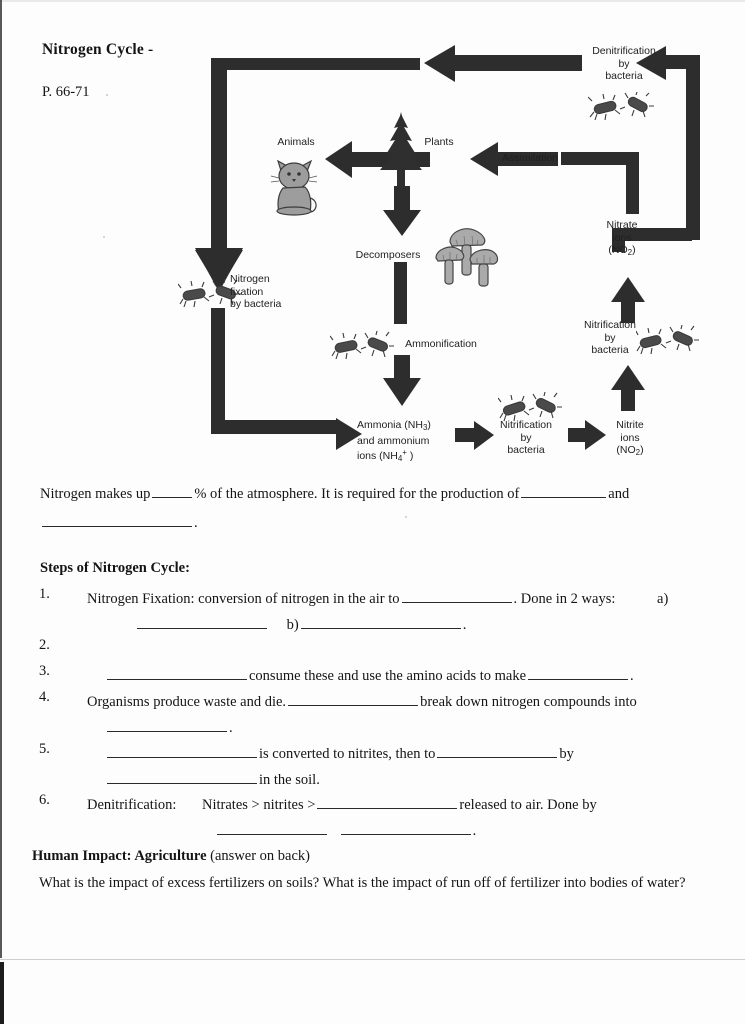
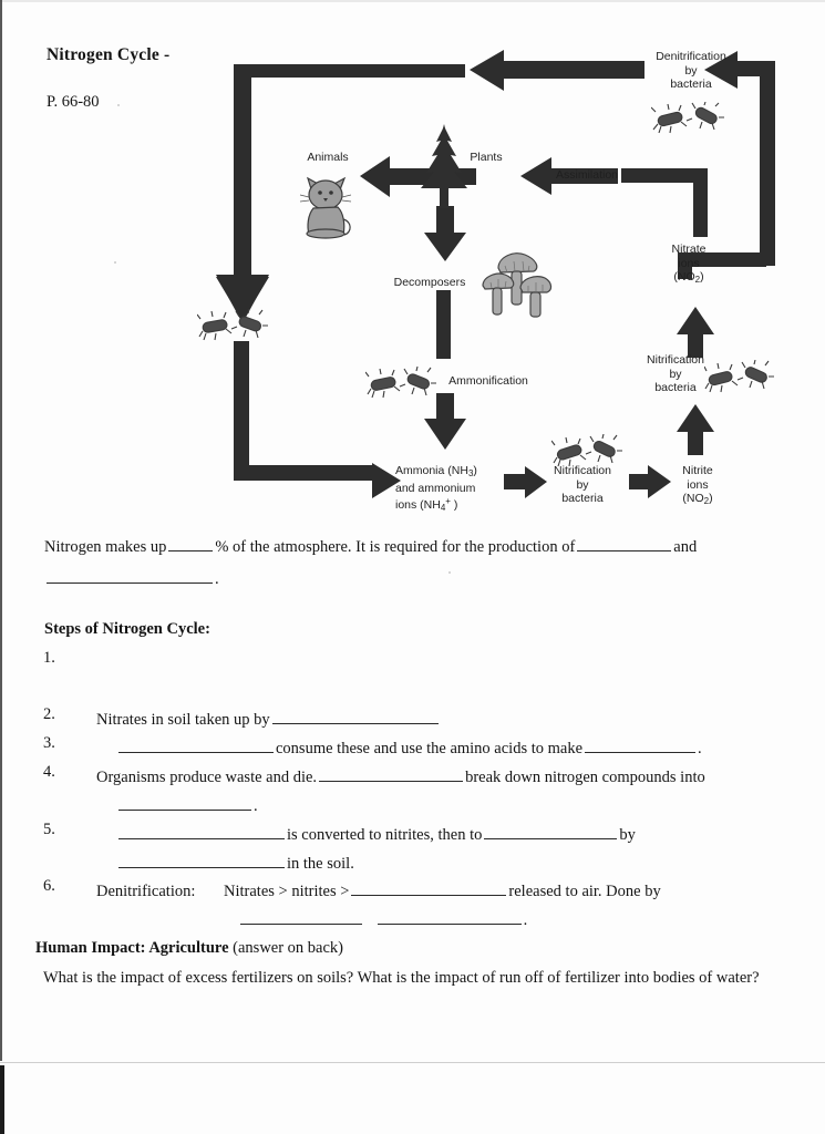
  Nitrogen Cycle -
- P. 66-71
+ P. 66-80
  Denitrification
  by
  bacteria
  Animals
  Plants
  Assimilation
  Nitrate
  ions
  (NO2)
  Decomposers
- Nitrogen
- fixation
- by bacteria
  Ammonification
  Nitrification
  by
  bacteria
  Ammonia (NH3)
  and ammonium
  ions (NH4+ )
  Nitrification
  by
  bacteria
  Nitrite
  ions
  (NO2)
  Nitrogen makes up % of the atmosphere. It is required for the production of and
  .
  Steps of Nitrogen Cycle:
  1.
- Nitrogen Fixation: conversion of nitrogen in the air to . Done in 2 ways: a)
- b) .
  2.
+ Nitrates in soil taken up by
  3.
  consume these and use the amino acids to make .
  4.
  Organisms produce waste and die. break down nitrogen compounds into
  .
  5.
  is converted to nitrites, then to by
  in the soil.
  6.
  Denitrification: Nitrates > nitrites > released to air. Done by
  .
  Human Impact: Agriculture (answer on back)
  What is the impact of excess fertilizers on soils? What is the impact of run off of fertilizer into bodies of water?
